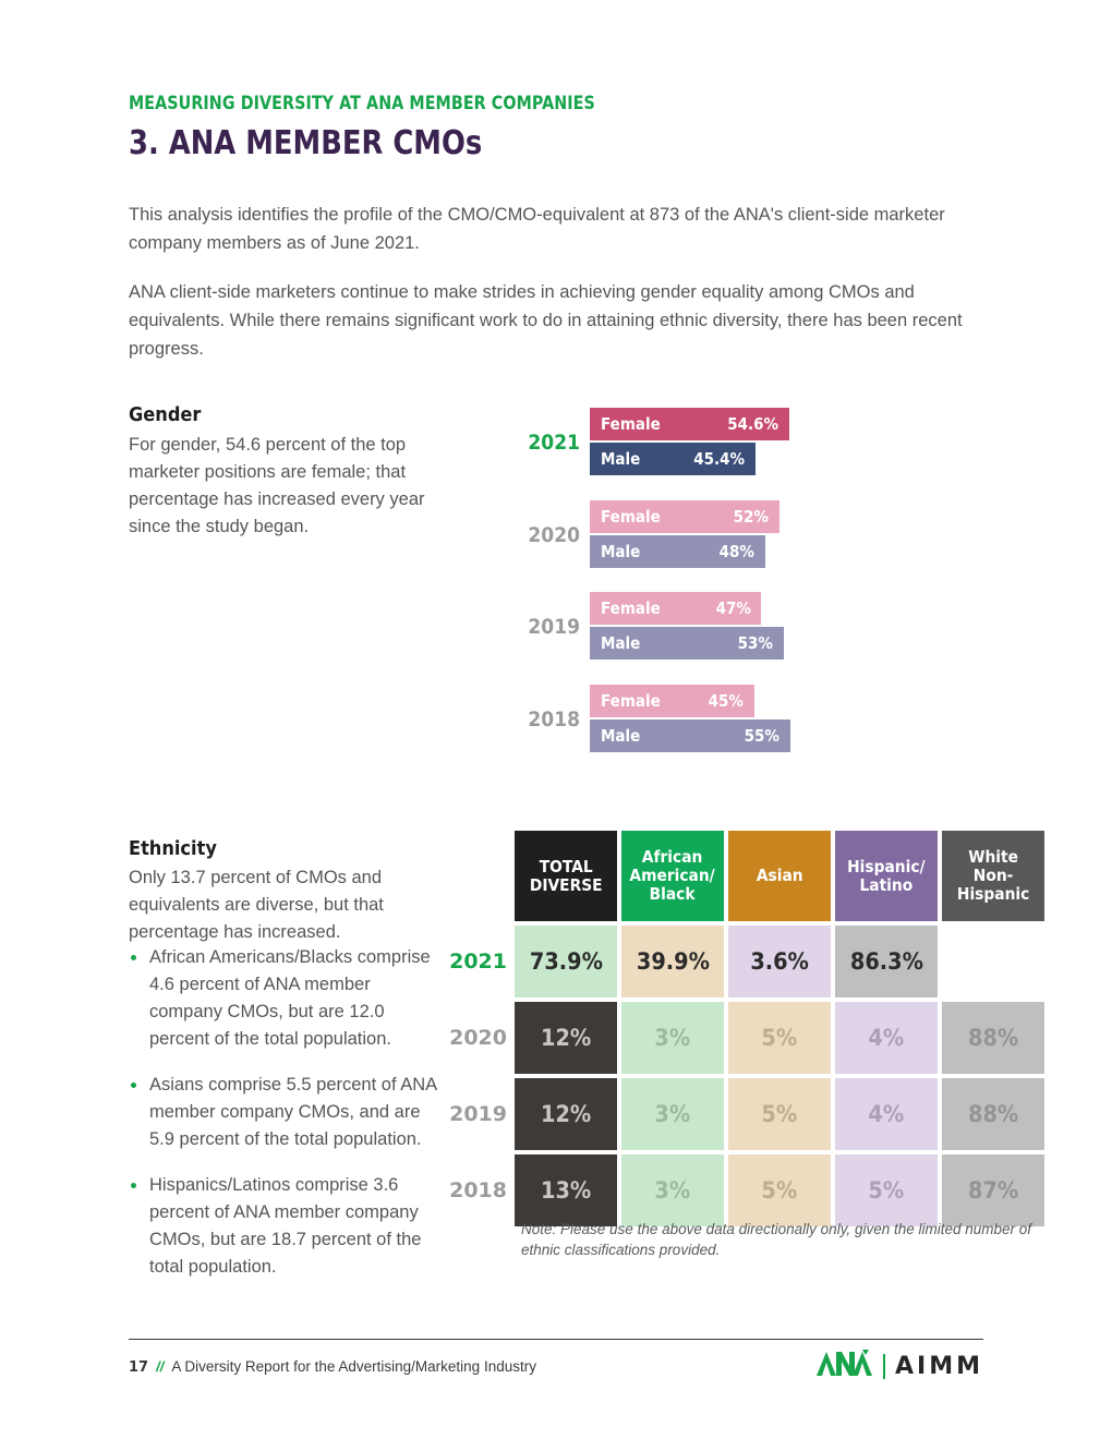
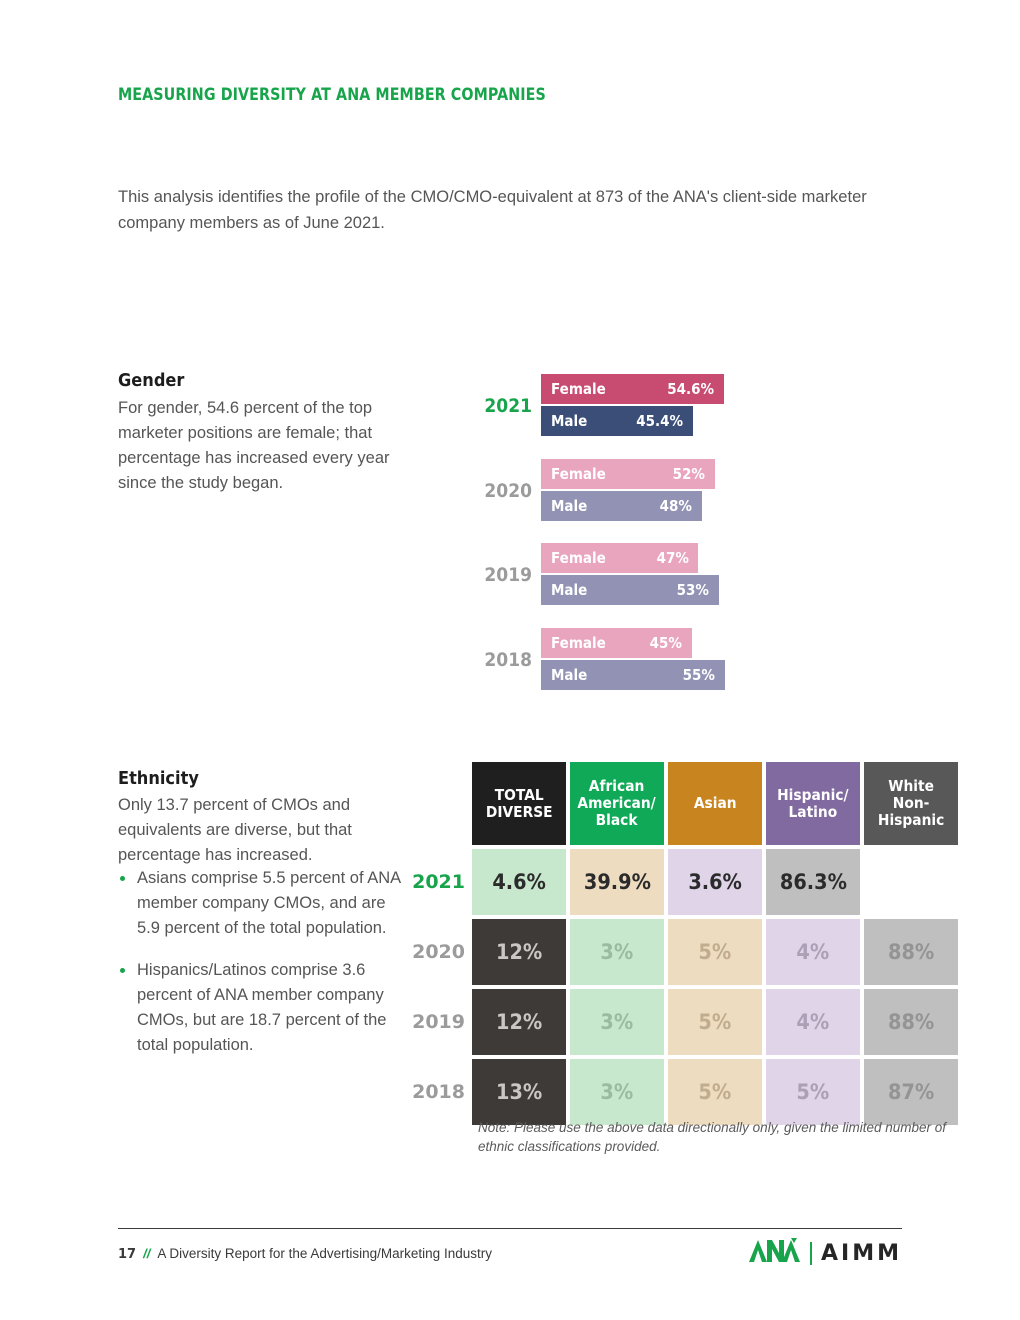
  MEASURING DIVERSITY AT ANA MEMBER COMPANIES
- 3. ANA MEMBER CMOs
  This analysis identifies the profile of the CMO/CMO-equivalent at 873 of the ANA's client-side marketer company members as of June 2021.
- ANA client-side marketers continue to make strides in achieving gender equality among CMOs and equivalents. While there remains significant work to do in attaining ethnic diversity, there has been recent progress.
  Gender
  For gender, 54.6 percent of the top marketer positions are female; that percentage has increased every year since the study began.
  2021
  Female
  54.6%
  Male
  45.4%
  2020
  Female
  52%
  Male
  48%
  2019
  Female
  47%
  Male
  53%
  2018
  Female
  45%
  Male
  55%
  Ethnicity
  Only 13.7 percent of CMOs and equivalents are diverse, but that percentage has increased.
- African Americans/Blacks comprise 4.6 percent of ANA member company CMOs, but are 12.0 percent of the total population.
  Asians comprise 5.5 percent of ANA member company CMOs, and are 5.9 percent of the total population.
  Hispanics/Latinos comprise 3.6 percent of ANA member company CMOs, but are 18.7 percent of the total population.
  TOTAL
  DIVERSE
  African
  American/
  Black
  Asian
  Hispanic/
  Latino
  White
  Non-
  Hispanic
  2021
- 73.9%
+ 4.6%
  39.9%
  3.6%
  86.3%
  2020
  12%
  3%
  5%
  4%
  88%
  2019
  12%
  3%
  5%
  4%
  88%
  2018
  13%
  3%
  5%
  5%
  87%
  Note: Please use the above data directionally only, given the limited number of ethnic classifications provided.
  17
  //
  A Diversity Report for the Advertising/Marketing Industry
  AIMM
